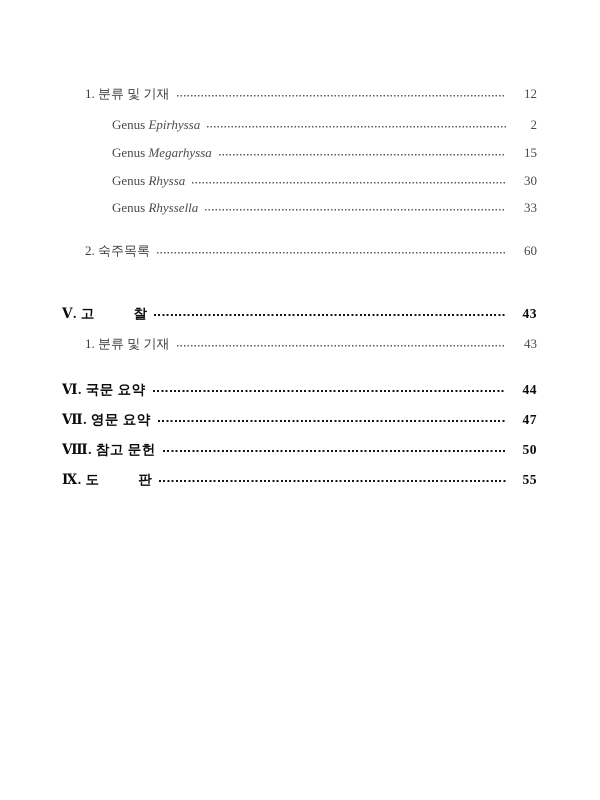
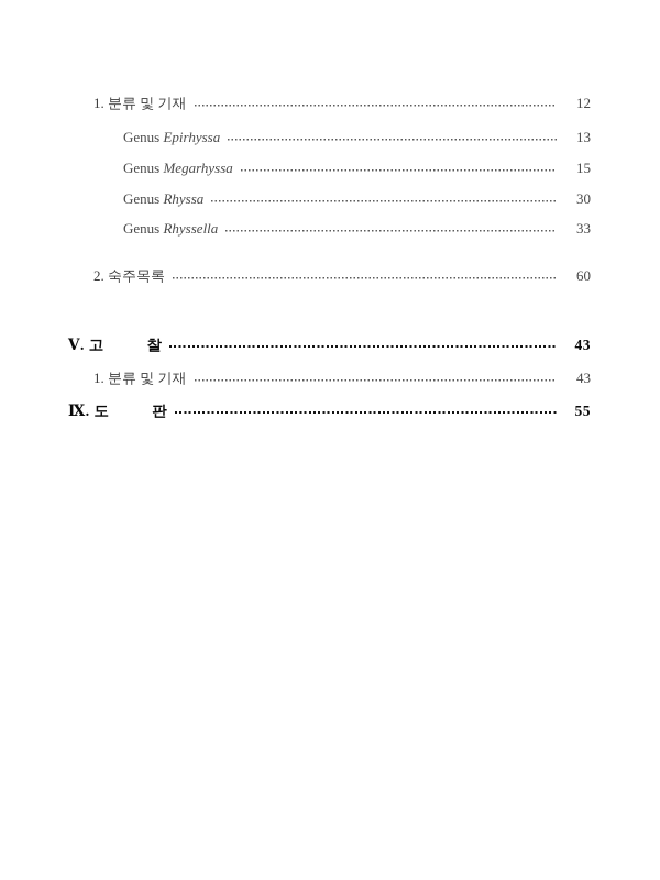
  1. 분류 및 기재
  12
  Genus Epirhyssa
- 2
+ 13
  Genus Megarhyssa
  15
  Genus Rhyssa
  30
  Genus Rhyssella
  33
  2. 숙주목록
  60
  Ⅴ. 고 찰
  43
  1. 분류 및 기재
  43
- Ⅵ. 국문 요약
- 44
- Ⅶ. 영문 요약
- 47
- Ⅷ. 참고 문헌
- 50
  Ⅸ. 도 판
  55
